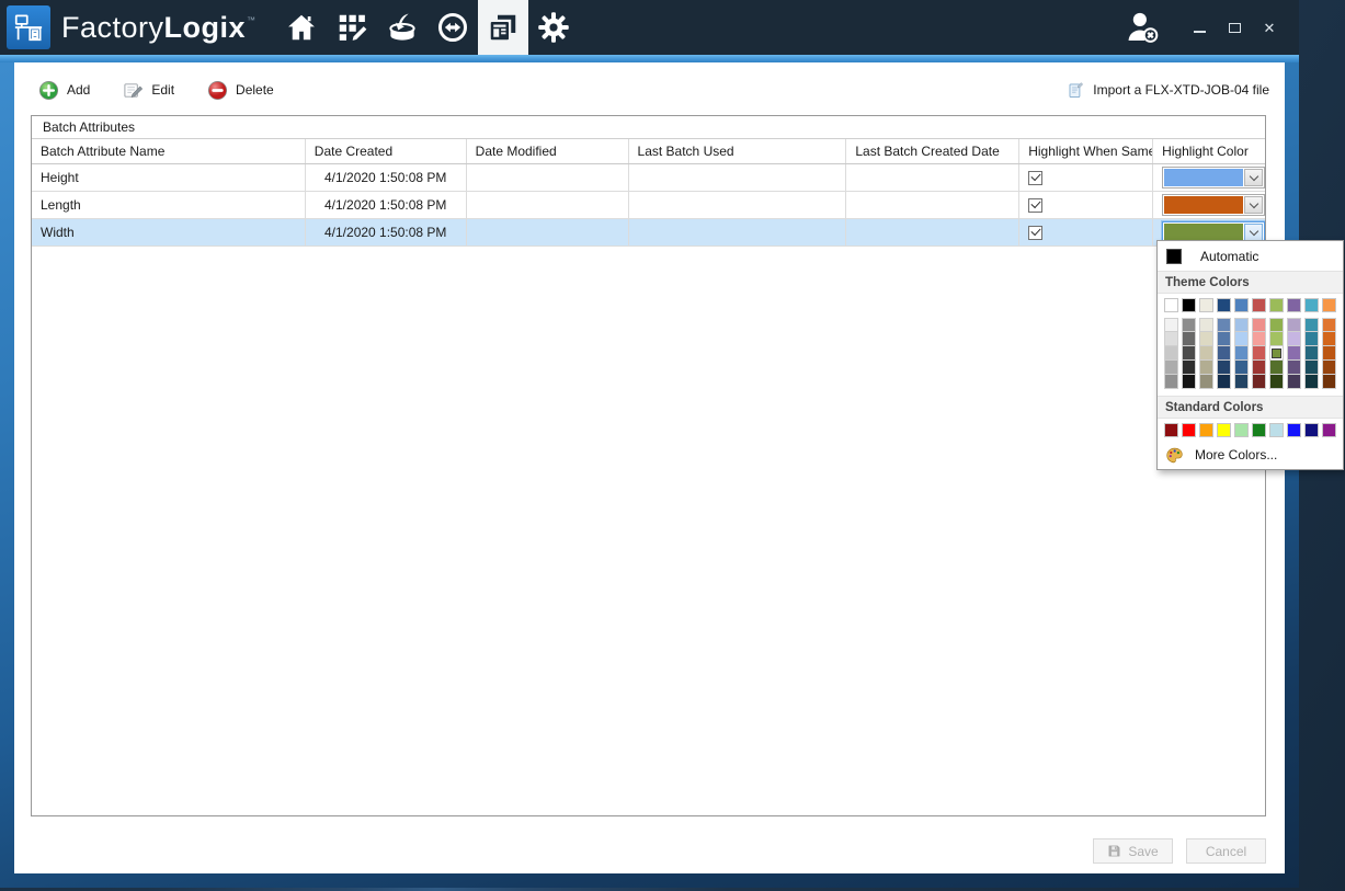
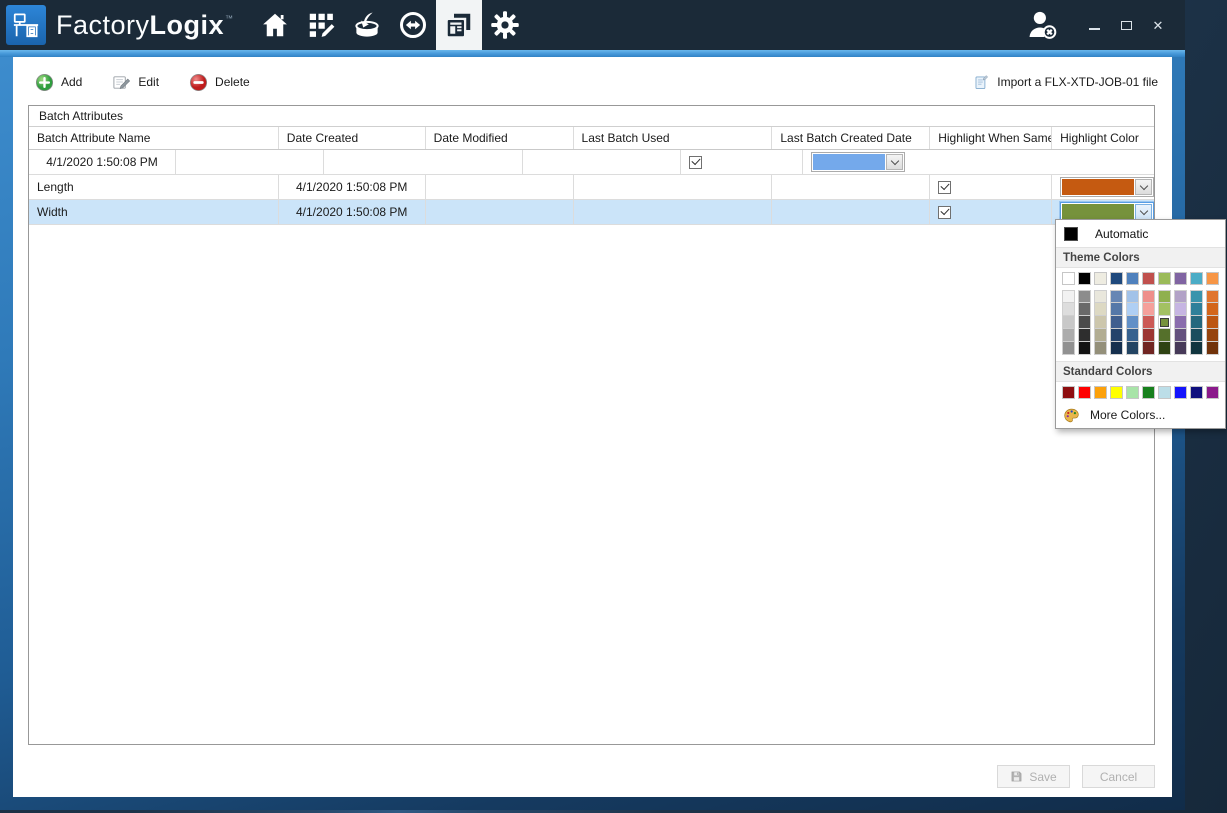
  Factory
  Logix
  ™
  ✕
  Add
  Edit
  Delete
- Import a FLX-XTD-JOB-04 file
+ Import a FLX-XTD-JOB-01 file
  Batch Attributes
  Batch Attribute Name
  Date Created
  Date Modified
  Last Batch Used
  Last Batch Created Date
  Highlight When Same
  Highlight Color
- Height
  4/1/2020 1:50:08 PM
  Length
  4/1/2020 1:50:08 PM
  Width
  4/1/2020 1:50:08 PM
  Save
  Cancel
  Automatic
  Theme Colors
  Standard Colors
  More Colors...
